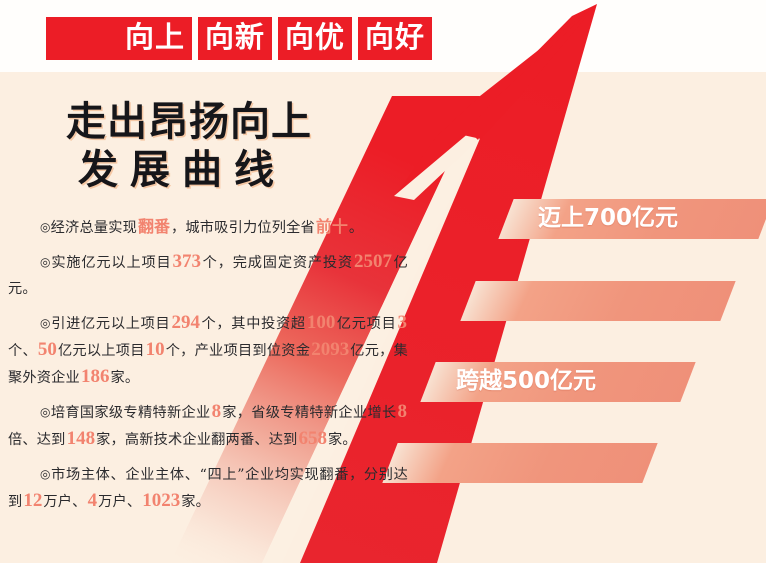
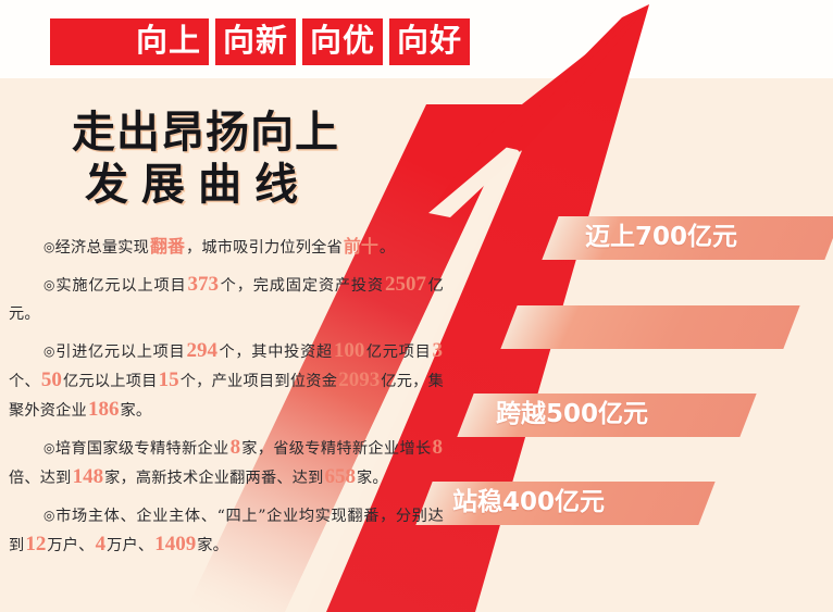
  向上
  向新
  向优
  向好
  走出昂扬向上
  发展曲线
  ◎经济总量实现翻番，城市吸引力位列全省前十。
  ◎实施亿元以上项目373个，完成固定资产投资2507亿元。
- ◎引进亿元以上项目294个，其中投资超100亿元项目3个、50亿元以上项目10个，产业项目到位资金2093亿元，集聚外资企业186家。
+ ◎引进亿元以上项目294个，其中投资超100亿元项目3个、50亿元以上项目15个，产业项目到位资金2093亿元，集聚外资企业186家。
  ◎培育国家级专精特新企业8家，省级专精特新企业增长8倍、达到148家，高新技术企业翻两番、达到658家。
- ◎市场主体、企业主体、“四上”企业均实现翻番，分别达到12万户、4万户、1023家。
+ ◎市场主体、企业主体、“四上”企业均实现翻番，分别达到12万户、4万户、1409家。
  迈上700亿元
  跨越500亿元
+ 站稳400亿元
